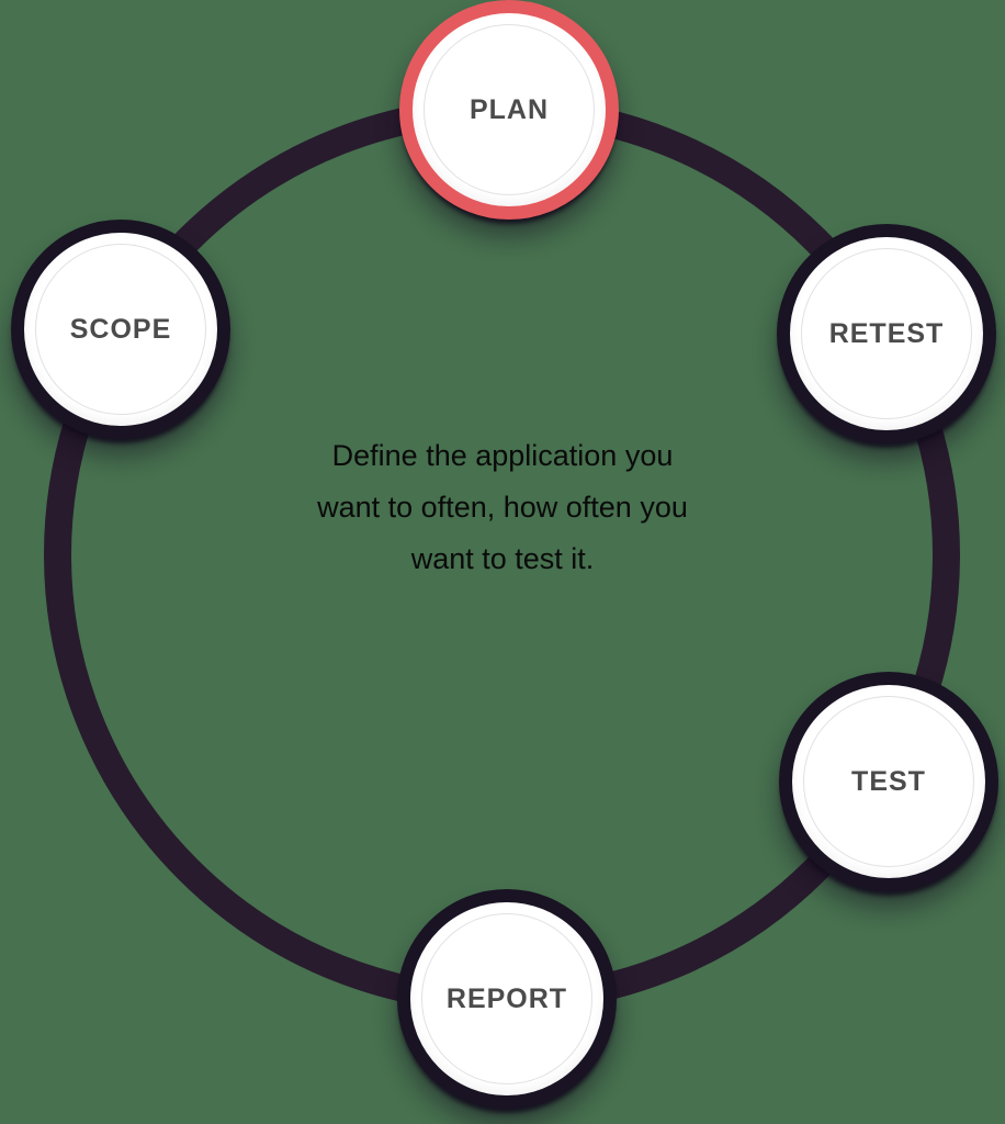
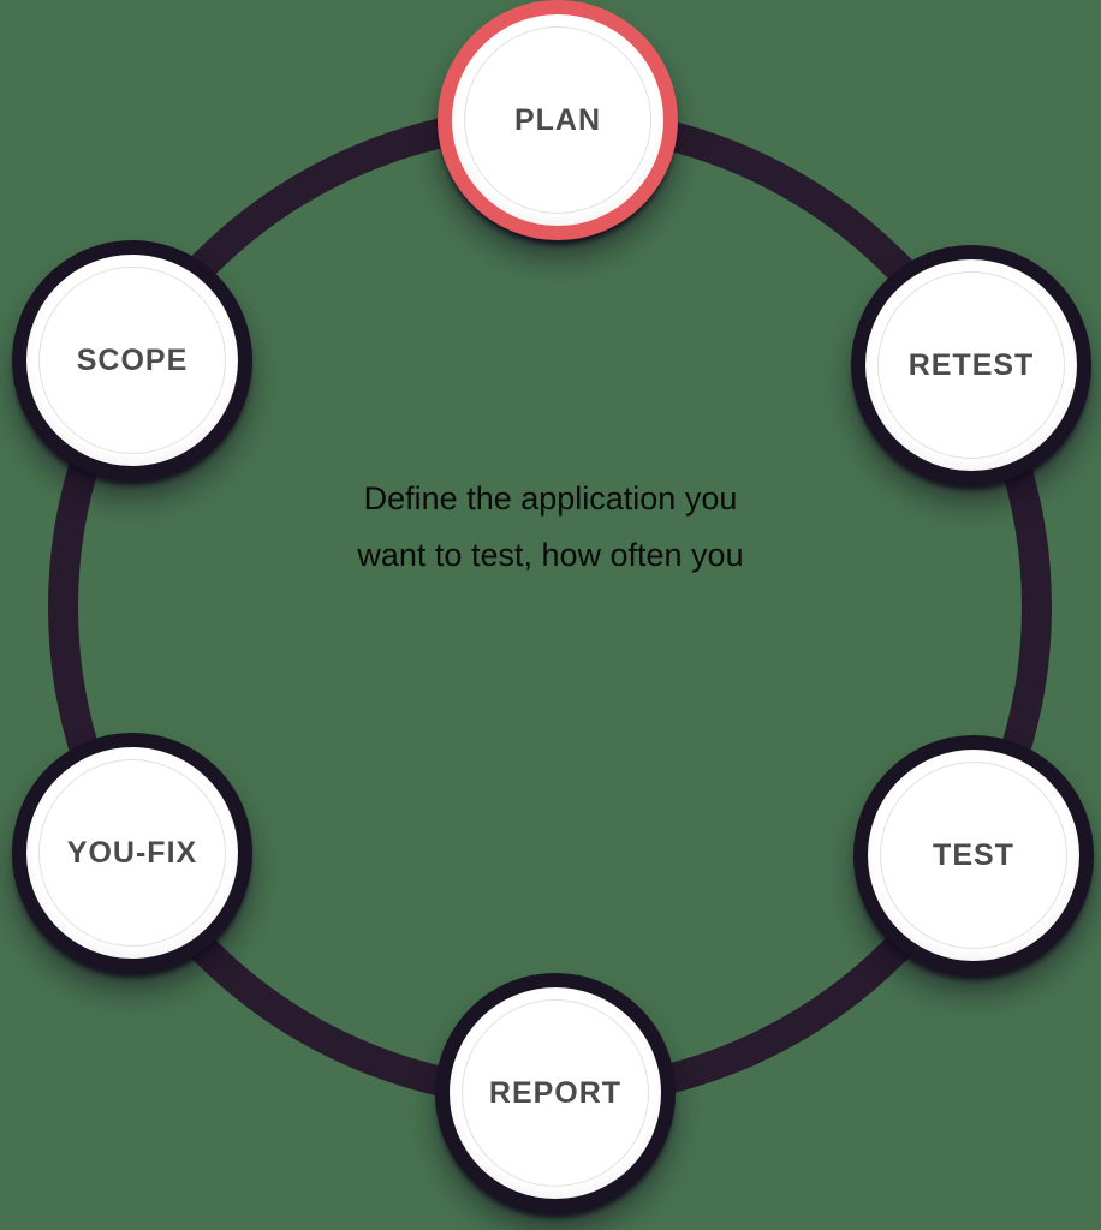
  PLAN
  RETEST
  TEST
  REPORT
+ YOU-FIX
  SCOPE
  Define the application you
- want to often, how often you
+ want to test, how often you
- want to test it.
